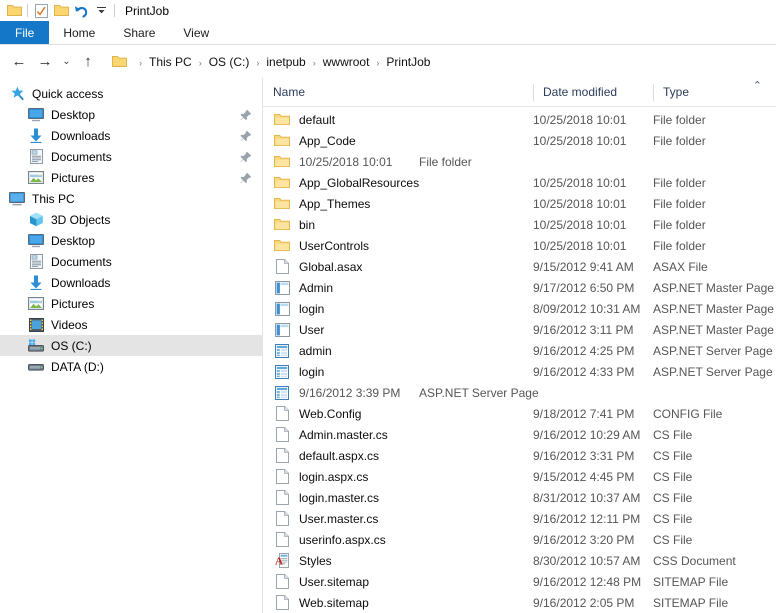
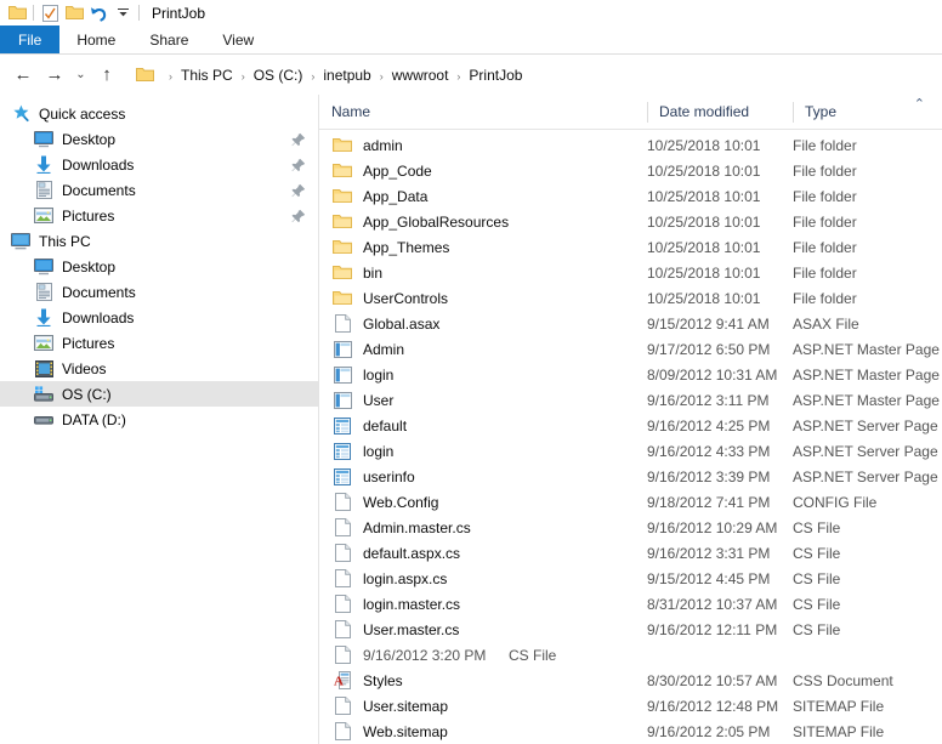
  PrintJob
  File
  Home
  Share
  View
  ←
  →
  ⌄
  ↑
  ›
  This PC
  ›
  OS (C:)
  ›
  inetpub
  ›
  wwwroot
  ›
  PrintJob
  Quick access
  Desktop
  Downloads
  Documents
  Pictures
  This PC
- 3D Objects
  Desktop
  Documents
  Downloads
  Pictures
  Videos
  OS (C:)
  DATA (D:)
  Name
  Date modified
  Type
  ⌃
- default
+ admin
  10/25/2018 10:01
  File folder
  App_Code
  10/25/2018 10:01
  File folder
+ App_Data
  10/25/2018 10:01
  File folder
  App_GlobalResources
  10/25/2018 10:01
  File folder
  App_Themes
  10/25/2018 10:01
  File folder
  bin
  10/25/2018 10:01
  File folder
  UserControls
  10/25/2018 10:01
  File folder
  Global.asax
  9/15/2012 9:41 AM
  ASAX File
  Admin
  9/17/2012 6:50 PM
  ASP.NET Master Page
  login
  8/09/2012 10:31 AM
  ASP.NET Master Page
  User
  9/16/2012 3:11 PM
  ASP.NET Master Page
- admin
+ default
  9/16/2012 4:25 PM
  ASP.NET Server Page
  login
  9/16/2012 4:33 PM
  ASP.NET Server Page
+ userinfo
  9/16/2012 3:39 PM
  ASP.NET Server Page
  Web.Config
  9/18/2012 7:41 PM
  CONFIG File
  Admin.master.cs
  9/16/2012 10:29 AM
  CS File
  default.aspx.cs
  9/16/2012 3:31 PM
  CS File
  login.aspx.cs
  9/15/2012 4:45 PM
  CS File
  login.master.cs
  8/31/2012 10:37 AM
  CS File
  User.master.cs
  9/16/2012 12:11 PM
  CS File
- userinfo.aspx.cs
  9/16/2012 3:20 PM
  CS File
  A
  Styles
  8/30/2012 10:57 AM
  CSS Document
  User.sitemap
  9/16/2012 12:48 PM
  SITEMAP File
  Web.sitemap
  9/16/2012 2:05 PM
  SITEMAP File
